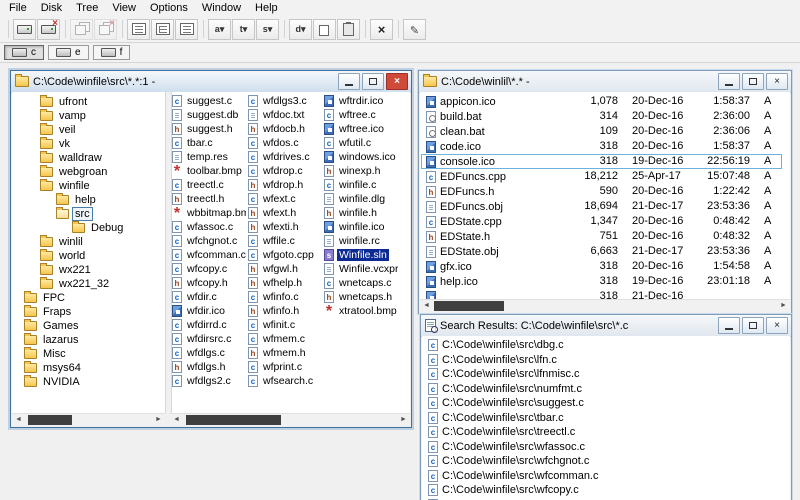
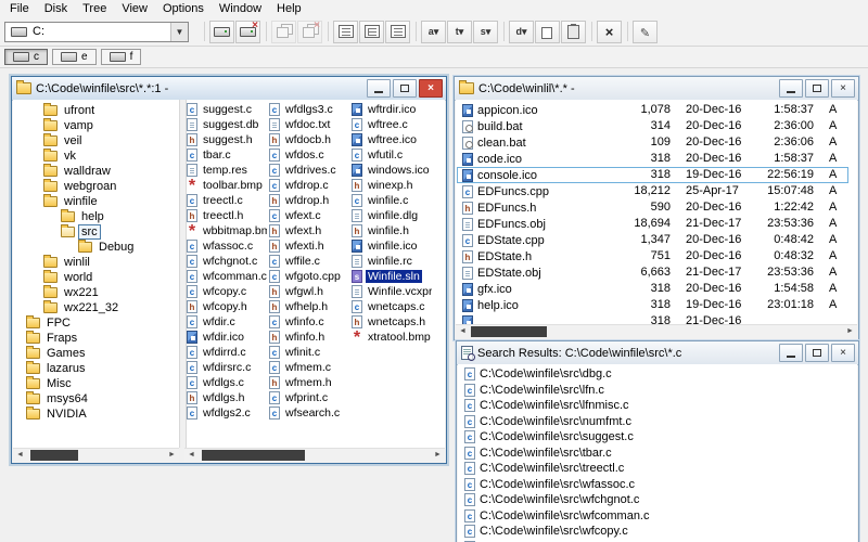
  File
  Disk
  Tree
  View
  Options
  Window
  Help
+ C:
+ ▼
  ×
  ×
  c
  e
  f
  C:\Code\winfile\src\*.*:1 -
  ×
  ufront
  vamp
  veil
  vk
  walldraw
  webgroan
  winfile
  help
  src
  Debug
  winlil
  world
  wx221
  wx221_32
  FPC
  Fraps
  Games
  lazarus
  Misc
  msys64
  NVIDIA
  suggest.c
  suggest.db
  suggest.h
  tbar.c
  temp.res
  toolbar.bmp
  treectl.c
  treectl.h
  wbbitmap.bm
  wfassoc.c
  wfchgnot.c
  wfcomman.c
  wfcopy.c
  wfcopy.h
  wfdir.c
  wfdir.ico
  wfdirrd.c
  wfdirsrc.c
  wfdlgs.c
  wfdlgs.h
  wfdlgs2.c
  wfdlgs3.c
  wfdoc.txt
  wfdocb.h
  wfdos.c
  wfdrives.c
  wfdrop.c
  wfdrop.h
  wfext.c
  wfext.h
  wfexti.h
  wffile.c
  wfgoto.cpp
  wfgwl.h
  wfhelp.h
  wfinfo.c
  wfinfo.h
  wfinit.c
  wfmem.c
  wfmem.h
  wfprint.c
  wfsearch.c
  wftrdir.ico
  wftree.c
  wftree.ico
  wfutil.c
  windows.ico
  winexp.h
  winfile.c
  winfile.dlg
  winfile.h
  winfile.ico
  winfile.rc
  Winfile.sln
  Winfile.vcxpr
  wnetcaps.c
  wnetcaps.h
  xtratool.bmp
  C:\Code\winlil\*.* -
  ×
  appicon.ico
  1,078
  20-Dec-16
  1:58:37
  A
  build.bat
  314
  20-Dec-16
  2:36:00
  A
  clean.bat
  109
  20-Dec-16
  2:36:06
  A
  code.ico
  318
  20-Dec-16
  1:58:37
  A
  console.ico
  318
  19-Dec-16
  22:56:19
  A
  EDFuncs.cpp
  18,212
  25-Apr-17
  15:07:48
  A
  EDFuncs.h
  590
  20-Dec-16
  1:22:42
  A
  EDFuncs.obj
  18,694
  21-Dec-17
  23:53:36
  A
  EDState.cpp
  1,347
  20-Dec-16
  0:48:42
  A
  EDState.h
  751
  20-Dec-16
  0:48:32
  A
  EDState.obj
  6,663
  21-Dec-17
  23:53:36
  A
  gfx.ico
  318
  20-Dec-16
  1:54:58
  A
  help.ico
  318
  19-Dec-16
  23:01:18
  A
  318
  21-Dec-16
  Search Results: C:\Code\winfile\src\*.c
  ×
  C:\Code\winfile\src\dbg.c
  C:\Code\winfile\src\lfn.c
  C:\Code\winfile\src\lfnmisc.c
  C:\Code\winfile\src\numfmt.c
  C:\Code\winfile\src\suggest.c
  C:\Code\winfile\src\tbar.c
  C:\Code\winfile\src\treectl.c
  C:\Code\winfile\src\wfassoc.c
  C:\Code\winfile\src\wfchgnot.c
  C:\Code\winfile\src\wfcomman.c
  C:\Code\winfile\src\wfcopy.c
